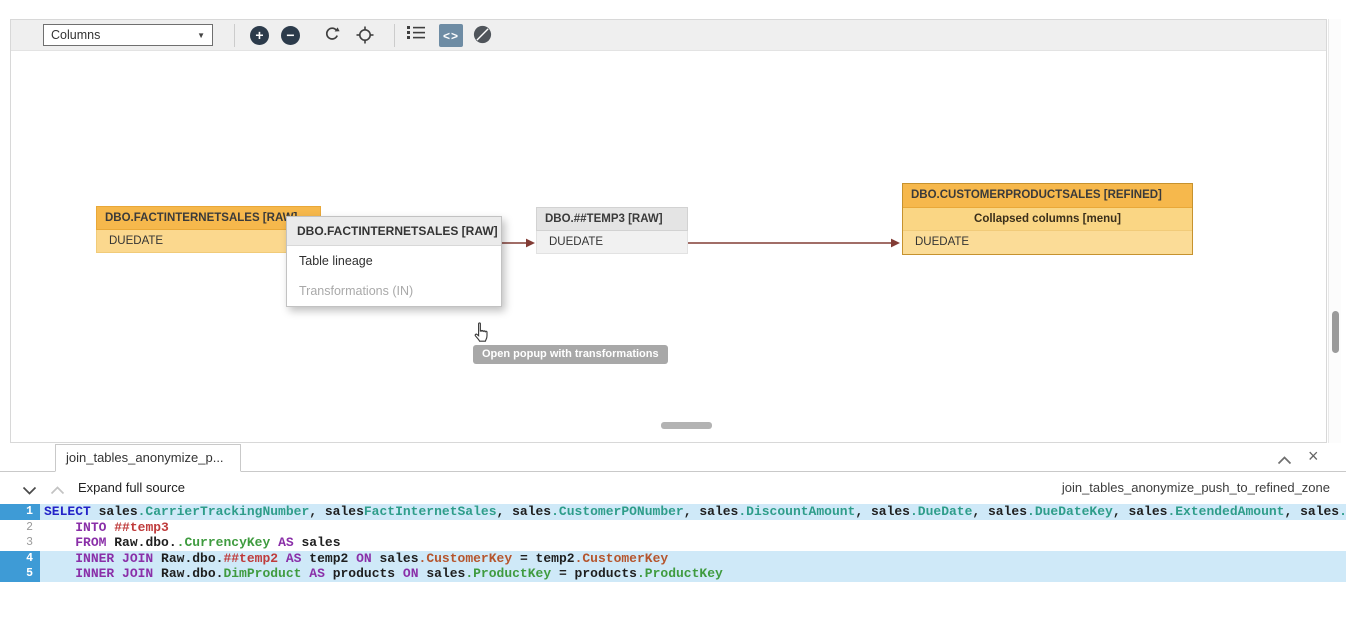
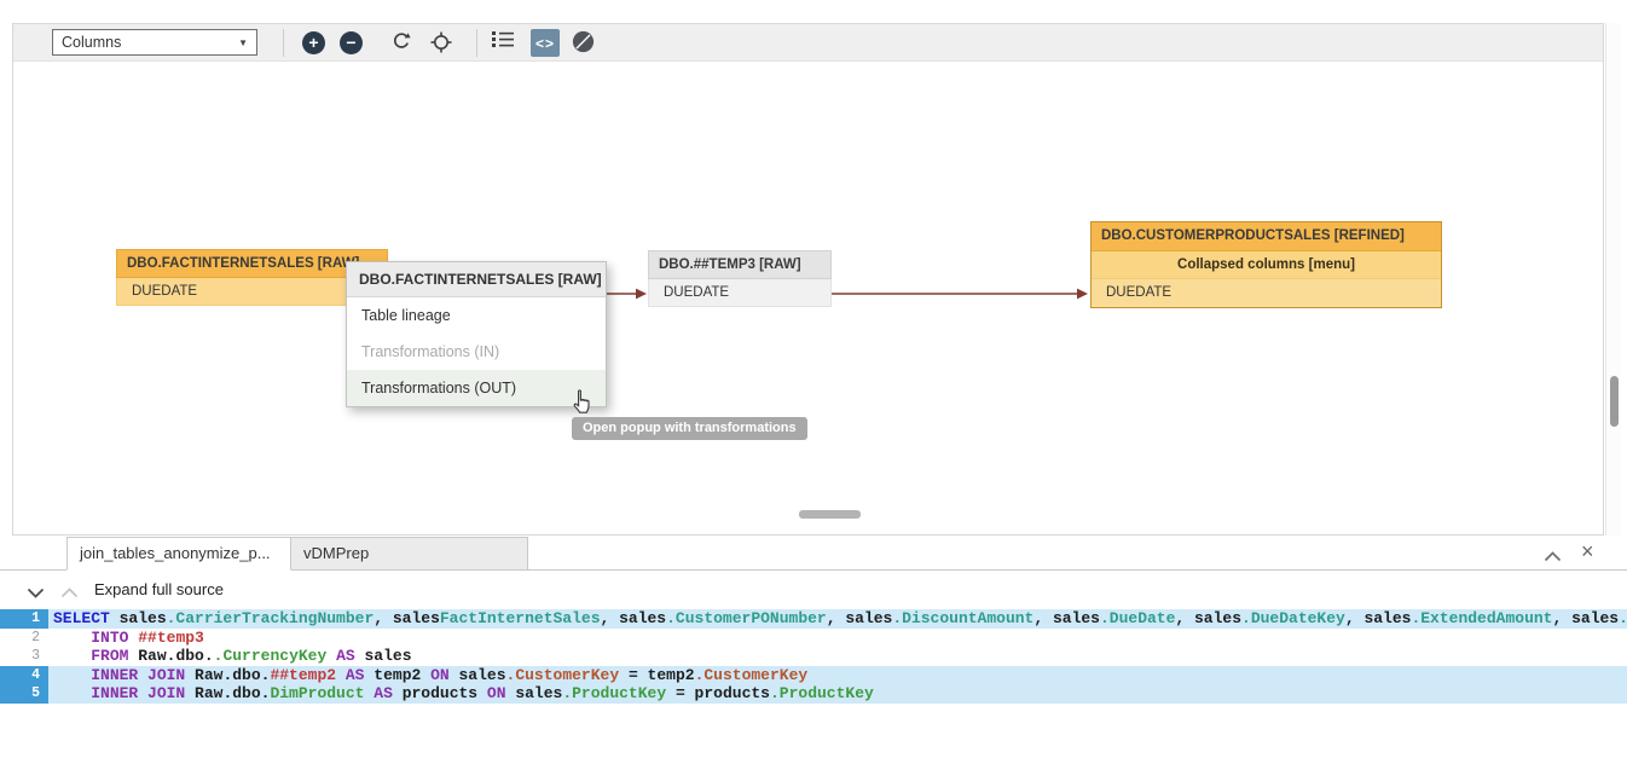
  Columns
  ▼
  +
  −
  <>
  DBO.FACTINTERNETSALES [RA
  DUEDATE
  DBO.##TEMP3 [RAW]
  DUEDATE
  DBO.CUSTOMERPRODUCTSALES [REFINED]
  Collapsed columns [menu]
  DUEDATE
  DBO.FACTINTERNETSALES [RAW]
  Table lineage
  Transformations (IN)
+ Transformations (OUT)
  Open popup with transformations
  join_tables_anonymize_p...
+ vDMPrep
  ×
  Expand full source
- join_tables_anonymize_push_to_refined_zone
  1
  SELECT sales.CarrierTrackingNumber, salesFactInternetSales, sales.CustomerPONumber, sales.DiscountAmount, sales.DueDate, sales.DueDateKey, sales.ExtendedAmount, sales.
  2
  INTO ##temp3
  3
  FROM Raw.dbo..CurrencyKey AS sales
  4
  INNER JOIN Raw.dbo.##temp2 AS temp2 ON sales.CustomerKey = temp2.CustomerKey
  5
  INNER JOIN Raw.dbo.DimProduct AS products ON sales.ProductKey = products.ProductKey
